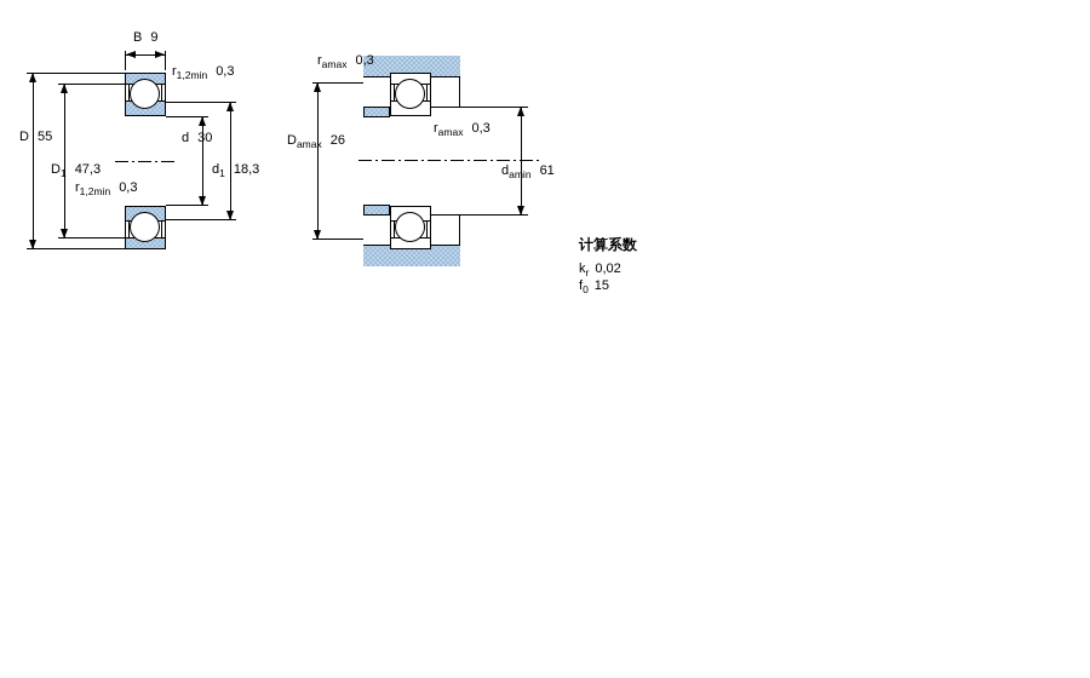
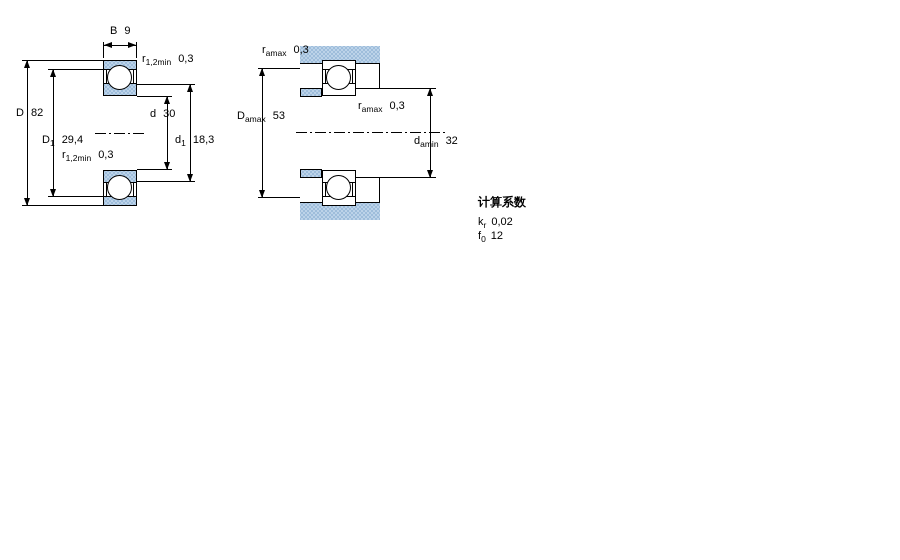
  B 9
- D 55
+ D 82
- D1 47,3
+ D1 29,4
  r1,2min 0,3
  r1,2min 0,3
  d 30
  d1 18,3
  ramax 0,3
- Damax 26
+ Damax 53
  ramax 0,3
- damin 61
+ damin 32
  计算系数
  kr 0,02
- f0 15
+ f0 12
